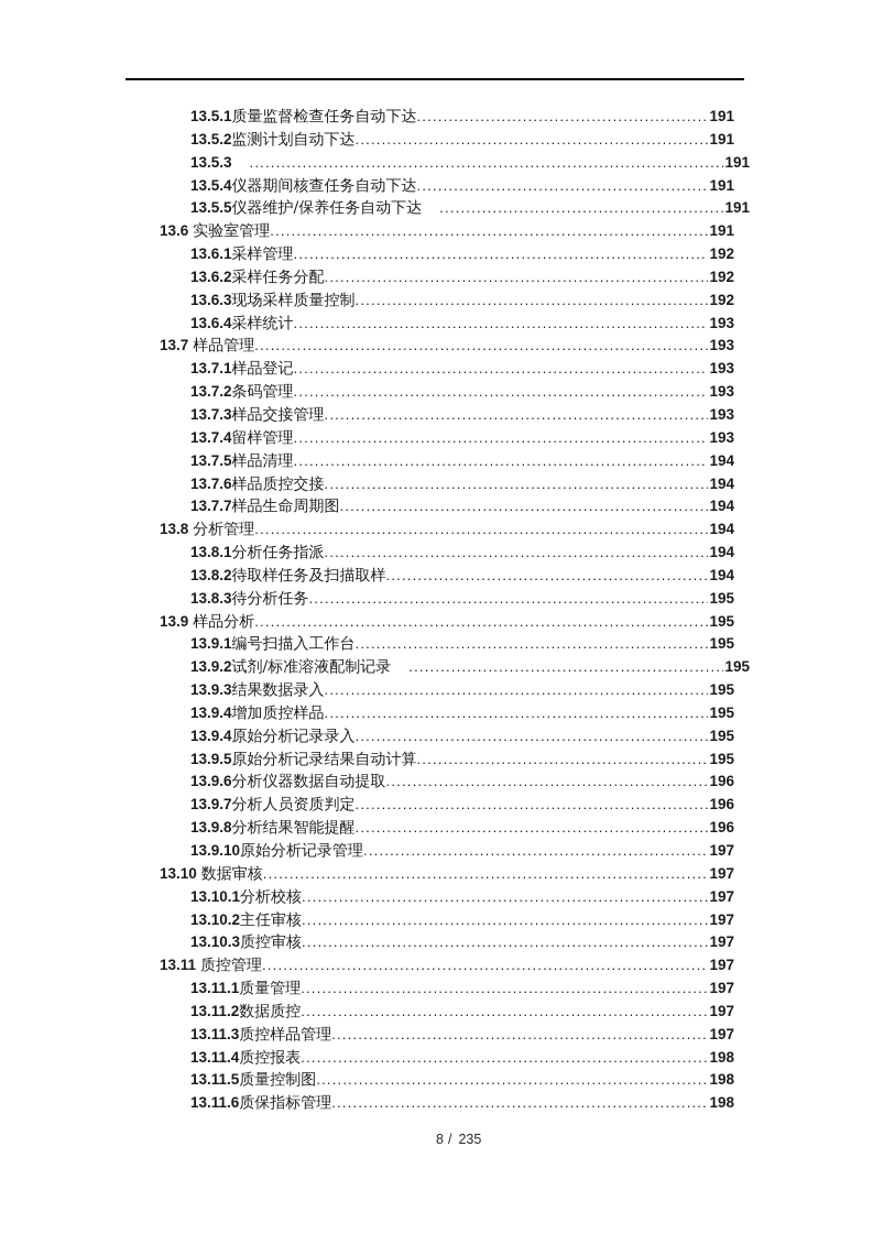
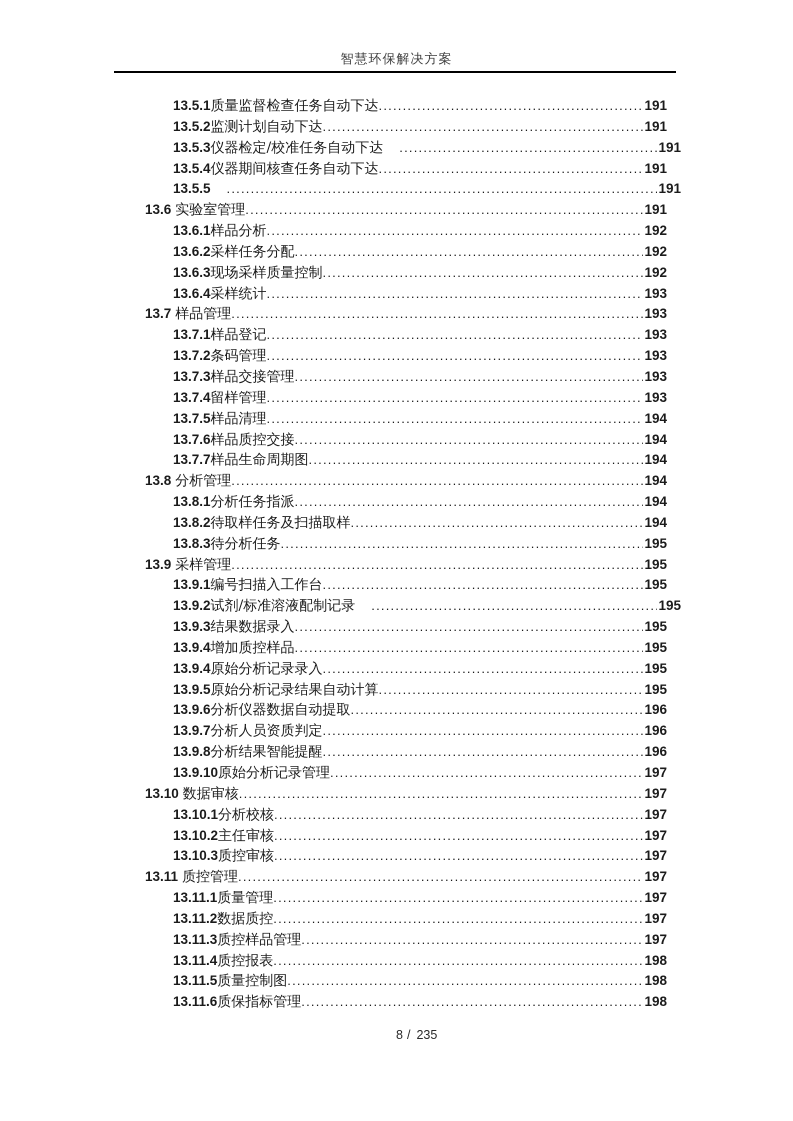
+ 智慧环保解决方案
  13.5.1
  质量监督检查任务自动下达
  191
  13.5.2
  监测计划自动下达
  191
  13.5.3
+ 仪器检定/校准任务自动下达
  191
  13.5.4
  仪器期间核查任务自动下达
  191
  13.5.5
- 仪器维护/保养任务自动下达
  191
  13.6
  实验室管理
  191
  13.6.1
- 采样管理
+ 样品分析
  192
  13.6.2
  采样任务分配
  192
  13.6.3
  现场采样质量控制
  192
  13.6.4
  采样统计
  193
  13.7
  样品管理
  193
  13.7.1
  样品登记
  193
  13.7.2
  条码管理
  193
  13.7.3
  样品交接管理
  193
  13.7.4
  留样管理
  193
  13.7.5
  样品清理
  194
  13.7.6
  样品质控交接
  194
  13.7.7
  样品生命周期图
  194
  13.8
  分析管理
  194
  13.8.1
  分析任务指派
  194
  13.8.2
  待取样任务及扫描取样
  194
  13.8.3
  待分析任务
  195
  13.9
- 样品分析
+ 采样管理
  195
  13.9.1
  编号扫描入工作台
  195
  13.9.2
  试剂/标准溶液配制记录
  195
  13.9.3
  结果数据录入
  195
  13.9.4
  增加质控样品
  195
  13.9.4
  原始分析记录录入
  195
  13.9.5
  原始分析记录结果自动计算
  195
  13.9.6
  分析仪器数据自动提取
  196
  13.9.7
  分析人员资质判定
  196
  13.9.8
  分析结果智能提醒
  196
  13.9.10
  原始分析记录管理
  197
  13.10
  数据审核
  197
  13.10.1
  分析校核
  197
  13.10.2
  主任审核
  197
  13.10.3
  质控审核
  197
  13.11
  质控管理
  197
  13.11.1
  质量管理
  197
  13.11.2
  数据质控
  197
  13.11.3
  质控样品管理
  197
  13.11.4
  质控报表
  198
  13.11.5
  质量控制图
  198
  13.11.6
  质保指标管理
  198
  8 / 235
